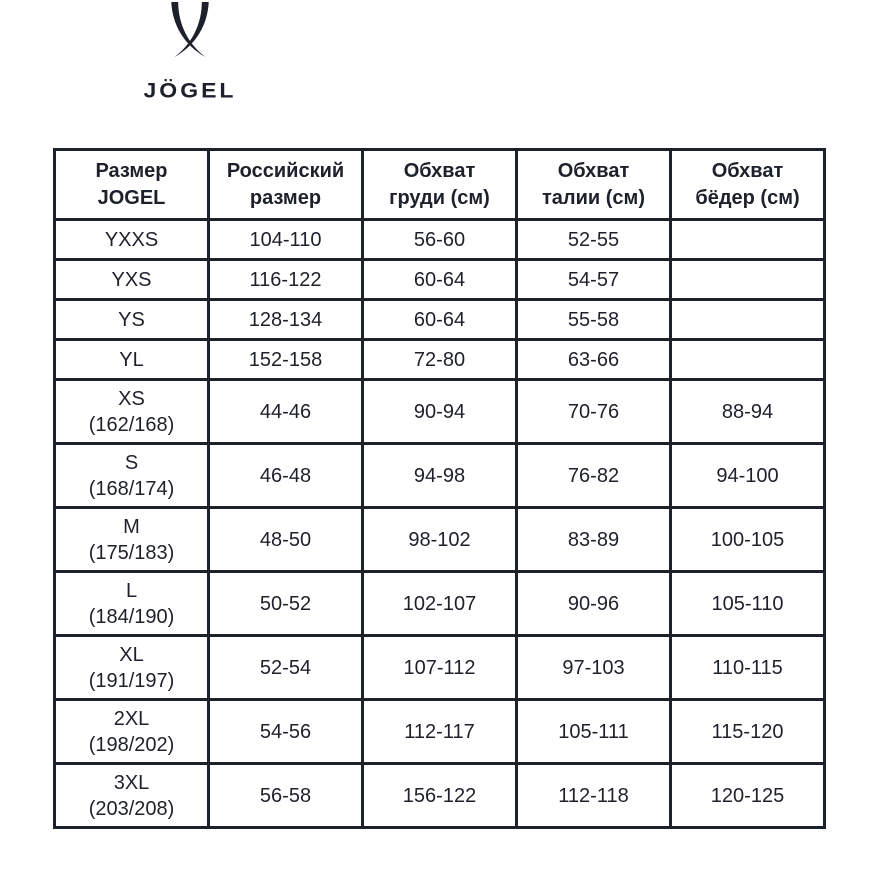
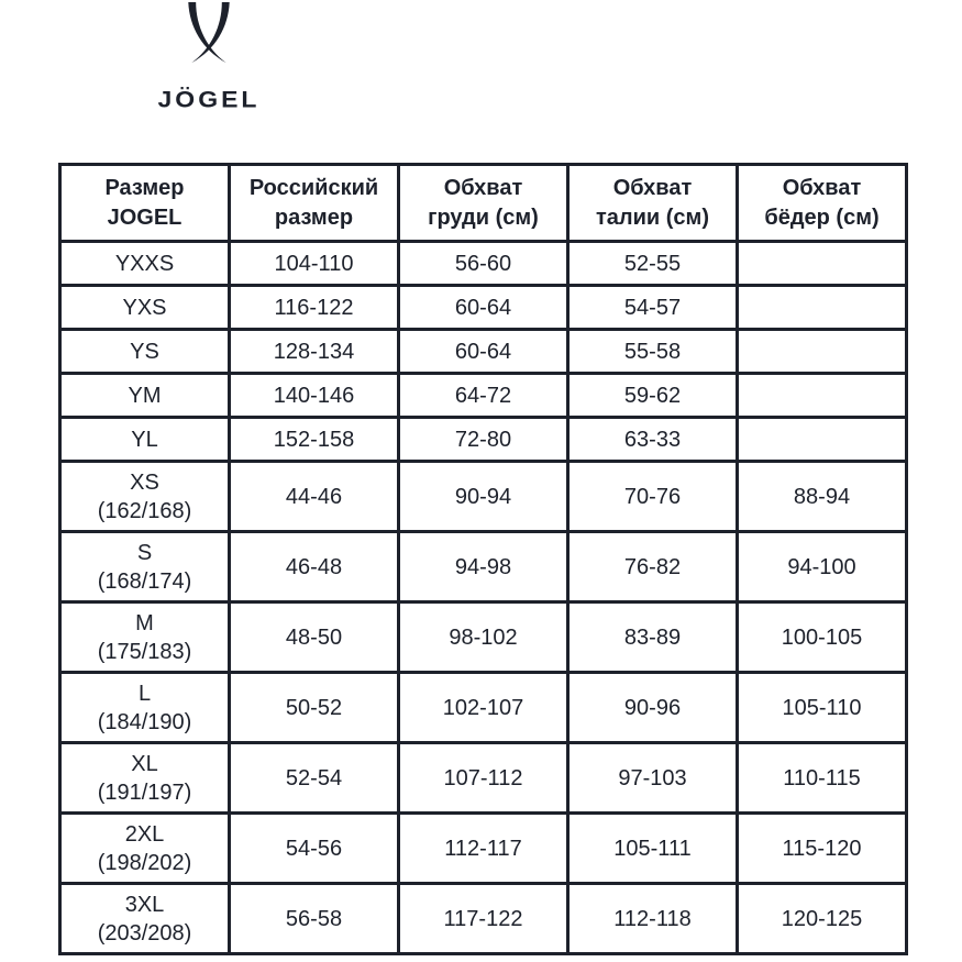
  JÖGEL
  Размер JOGEL	Российский размер	Обхват груди (см)	Обхват талии (см)	Обхват бёдер (см)
  YXXS	104-110	56-60	52-55
  YXS	116-122	60-64	54-57
  YS	128-134	60-64	55-58
+ YM	140-146	64-72	59-62
- YL	152-158	72-80	63-66
+ YL	152-158	72-80	63-33
  XS (162/168)	44-46	90-94	70-76	88-94
  S (168/174)	46-48	94-98	76-82	94-100
  M (175/183)	48-50	98-102	83-89	100-105
  L (184/190)	50-52	102-107	90-96	105-110
  XL (191/197)	52-54	107-112	97-103	110-115
  2XL (198/202)	54-56	112-117	105-111	115-120
- 3XL (203/208)	56-58	156-122	112-118	120-125
+ 3XL (203/208)	56-58	117-122	112-118	120-125
